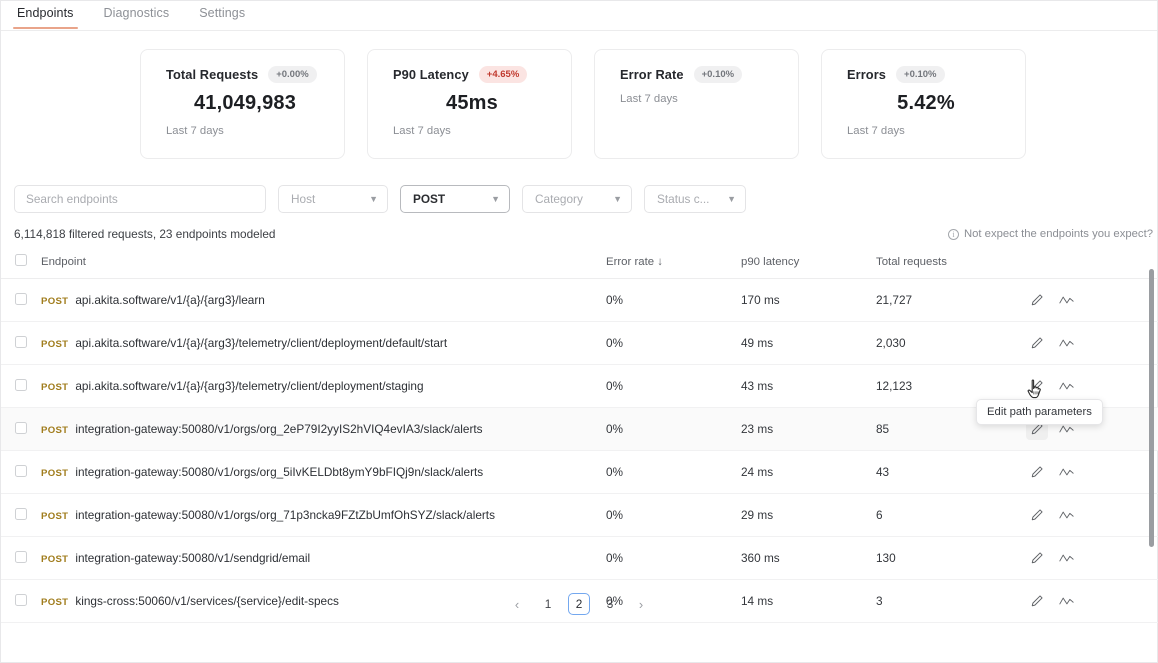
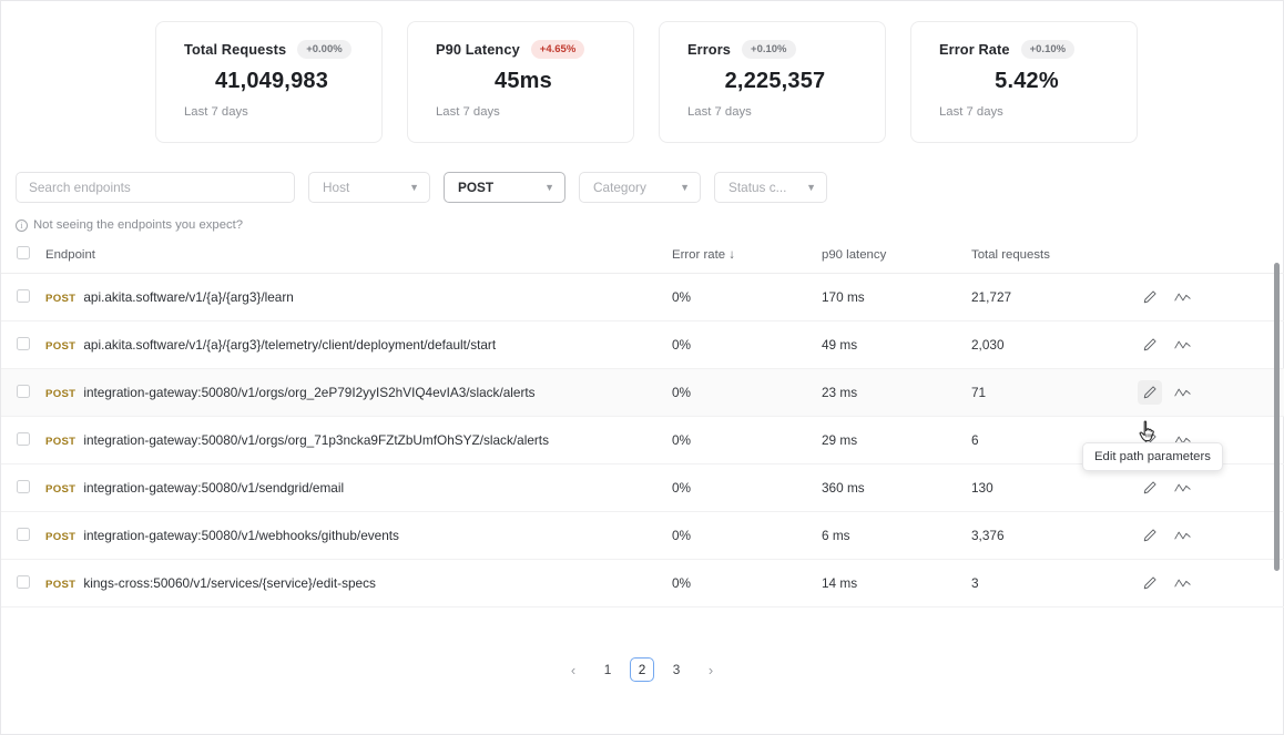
- Endpoints
- Diagnostics
- Settings
  Total Requests
  +0.00%
  41,049,983
  Last 7 days
  P90 Latency
  +4.65%
  45ms
  Last 7 days
- Error Rate
+ Errors
  +0.10%
+ 2,225,357
  Last 7 days
- Errors
+ Error Rate
  +0.10%
  5.42%
  Last 7 days
  Search endpoints
  Host
  ▼
  POST
  ▼
  Category
  ▼
  Status c...
  ▼
- 6,114,818 filtered requests, 23 endpoints modeled
  i
- Not expect the endpoints you expect?
+ Not seeing the endpoints you expect?
  	Endpoint	Error rate ↓	p90 latency	Total requests
  	POST api.akita.software/v1/{a}/{arg3}/learn	0%	170 ms	21,727
  	POST api.akita.software/v1/{a}/{arg3}/telemetry/client/deployment/default/start	0%	49 ms	2,030
- 	POST api.akita.software/v1/{a}/{arg3}/telemetry/client/deployment/staging	0%	43 ms	12,123
- 	POST integration-gateway:50080/v1/orgs/org_2eP79I2yyIS2hVIQ4evIA3/slack/alerts	0%	23 ms	85
+ 	POST integration-gateway:50080/v1/orgs/org_2eP79I2yyIS2hVIQ4evIA3/slack/alerts	0%	23 ms	71
- 	POST integration-gateway:50080/v1/orgs/org_5iIvKELDbt8ymY9bFIQj9n/slack/alerts	0%	24 ms	43
  	POST integration-gateway:50080/v1/orgs/org_71p3ncka9FZtZbUmfOhSYZ/slack/alerts	0%	29 ms	6
  	POST integration-gateway:50080/v1/sendgrid/email	0%	360 ms	130
+ 	POST integration-gateway:50080/v1/webhooks/github/events	0%	6 ms	3,376
  	POST kings-cross:50060/v1/services/{service}/edit-specs	0%	14 ms	3
  Edit path parameters
  ‹
  1
  2
  3
  ›
